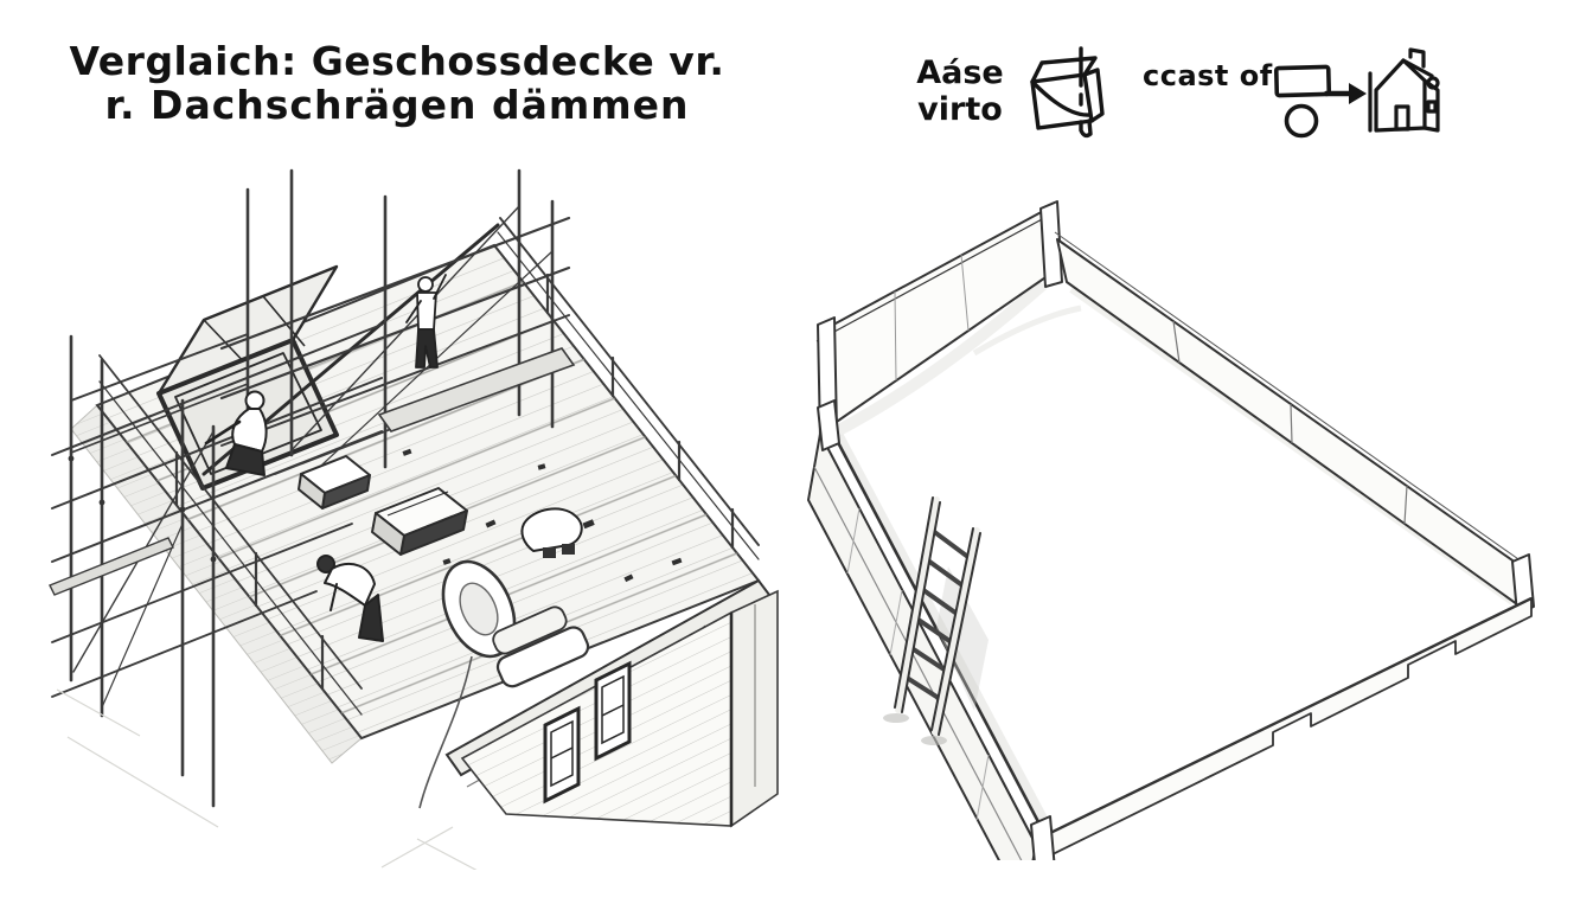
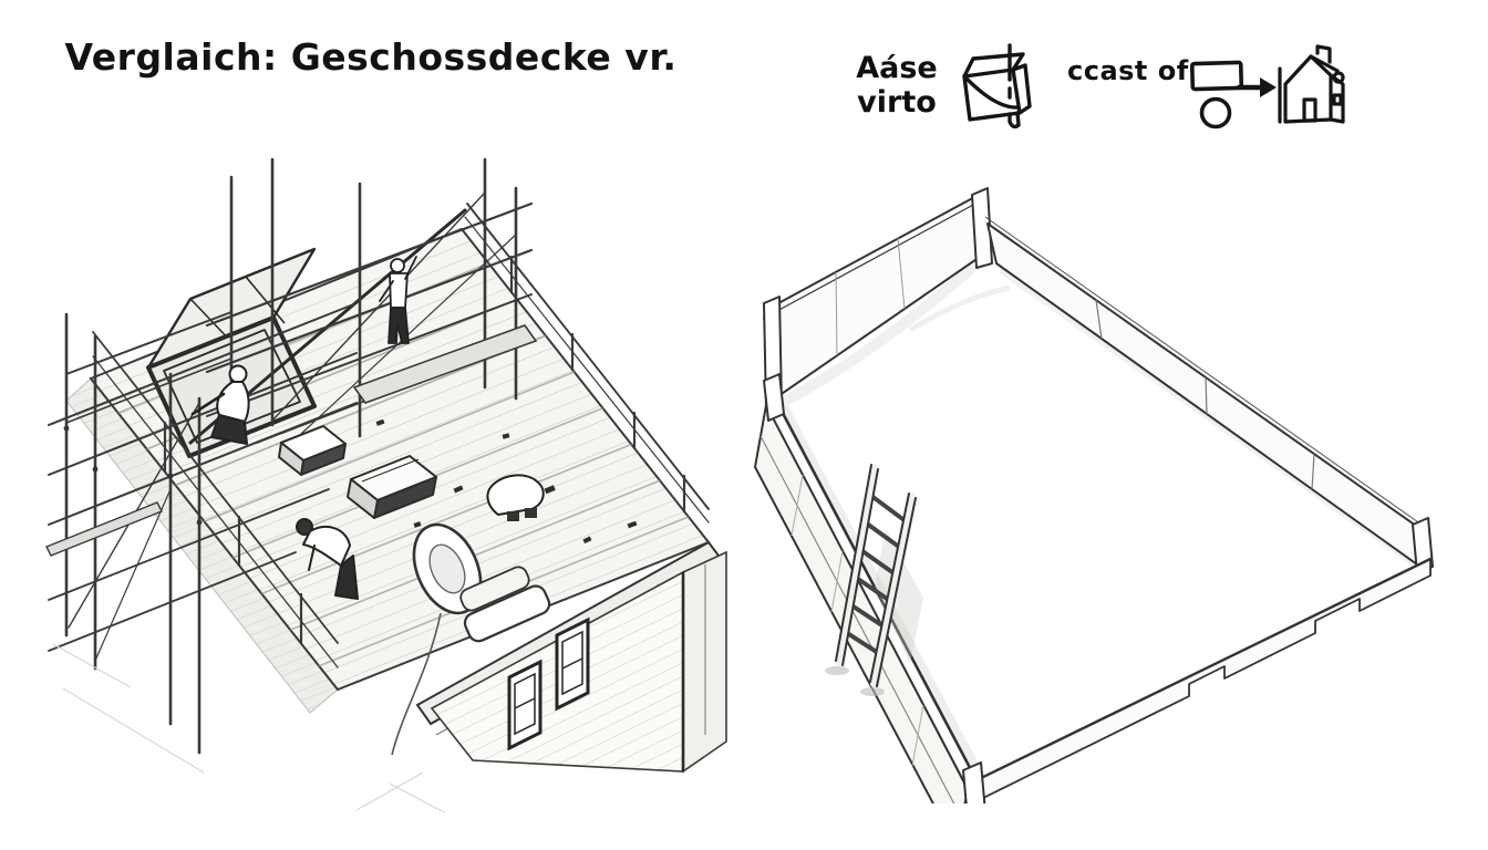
  Verglaich: Geschossdecke vr.
- r. Dachschrägen dämmen
  Aáse
  virto
  ccast of
